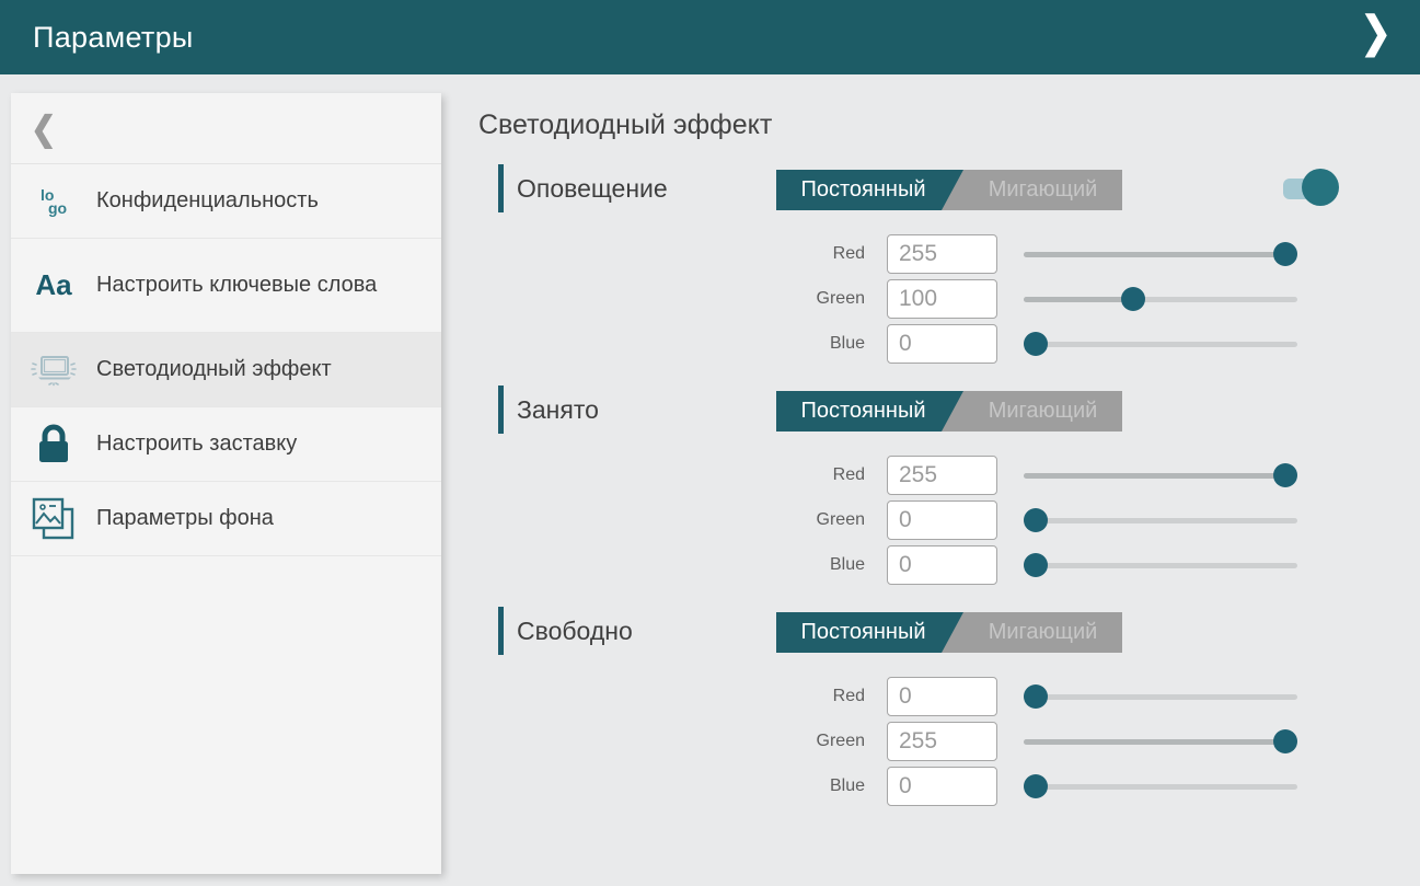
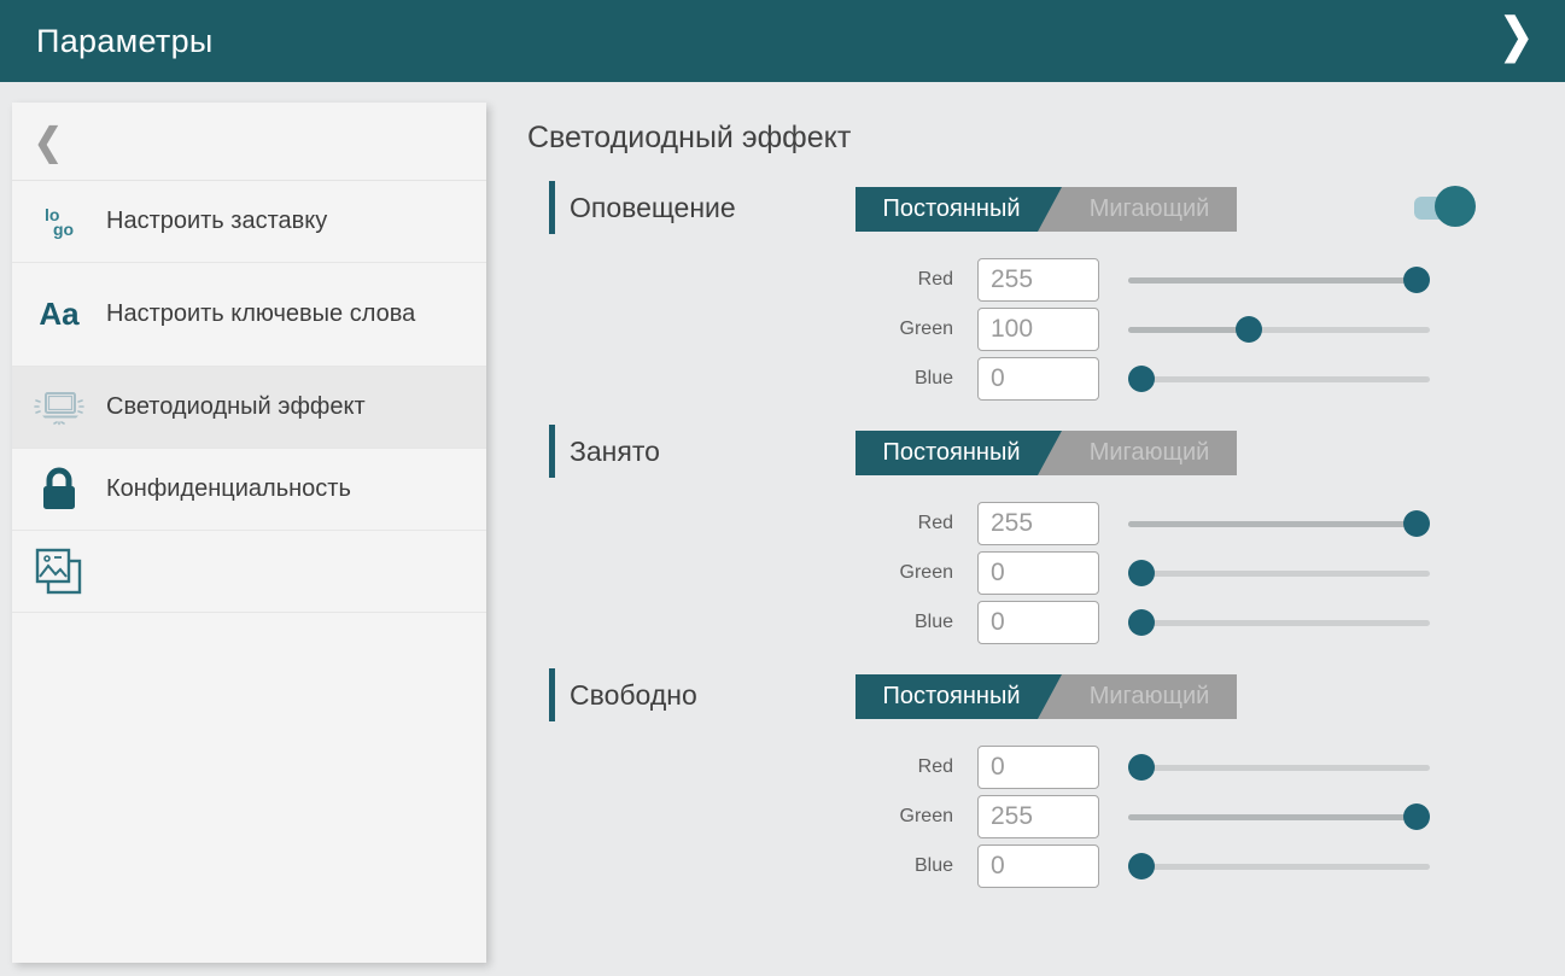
  Параметры
  ❯
  ❮
  lo
  go
- Конфиденциальность
+ Настроить заставку
  Aa
  Настроить ключевые слова
  Светодиодный эффект
- Настроить заставку
+ Конфиденциальность
- Параметры фона
  Светодиодный эффект
  Оповещение
  Постоянный
  Мигающий
  Red
  255
  Green
  100
  Blue
  0
  Занято
  Постоянный
  Мигающий
  Red
  255
  Green
  0
  Blue
  0
  Свободно
  Постоянный
  Мигающий
  Red
  0
  Green
  255
  Blue
  0
